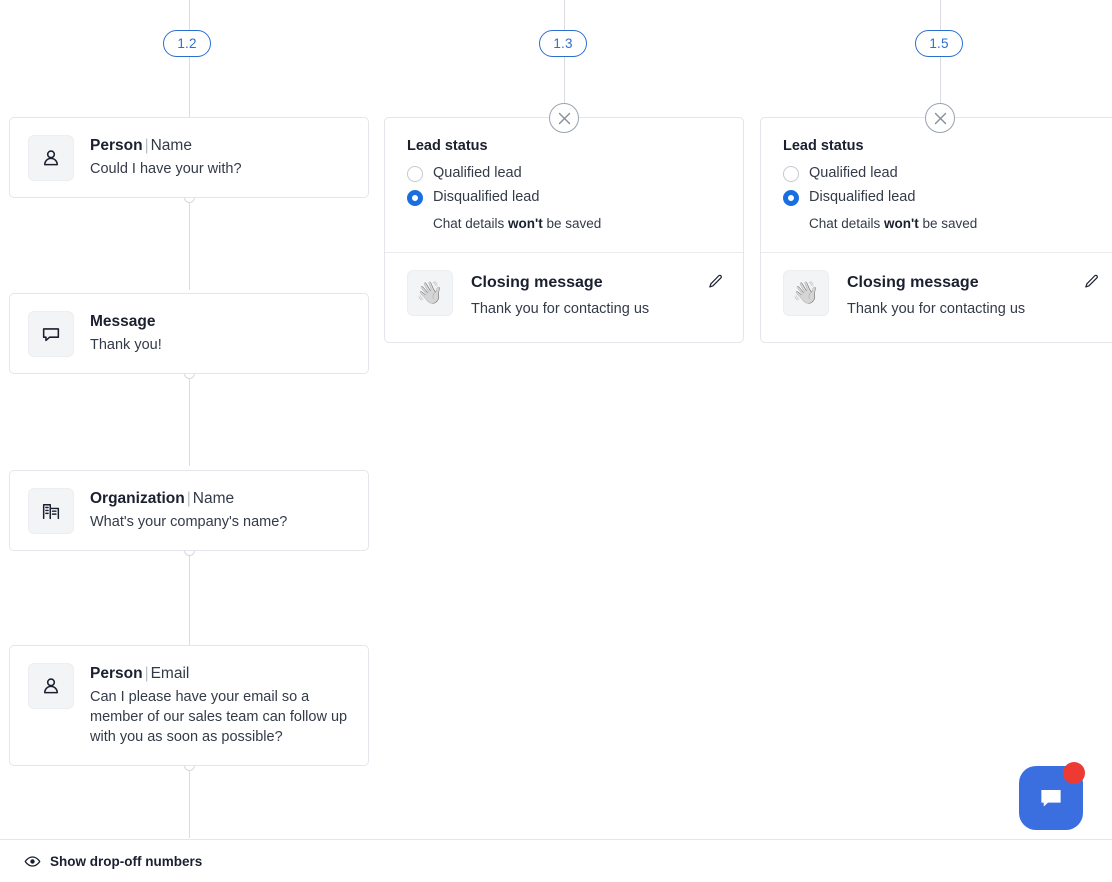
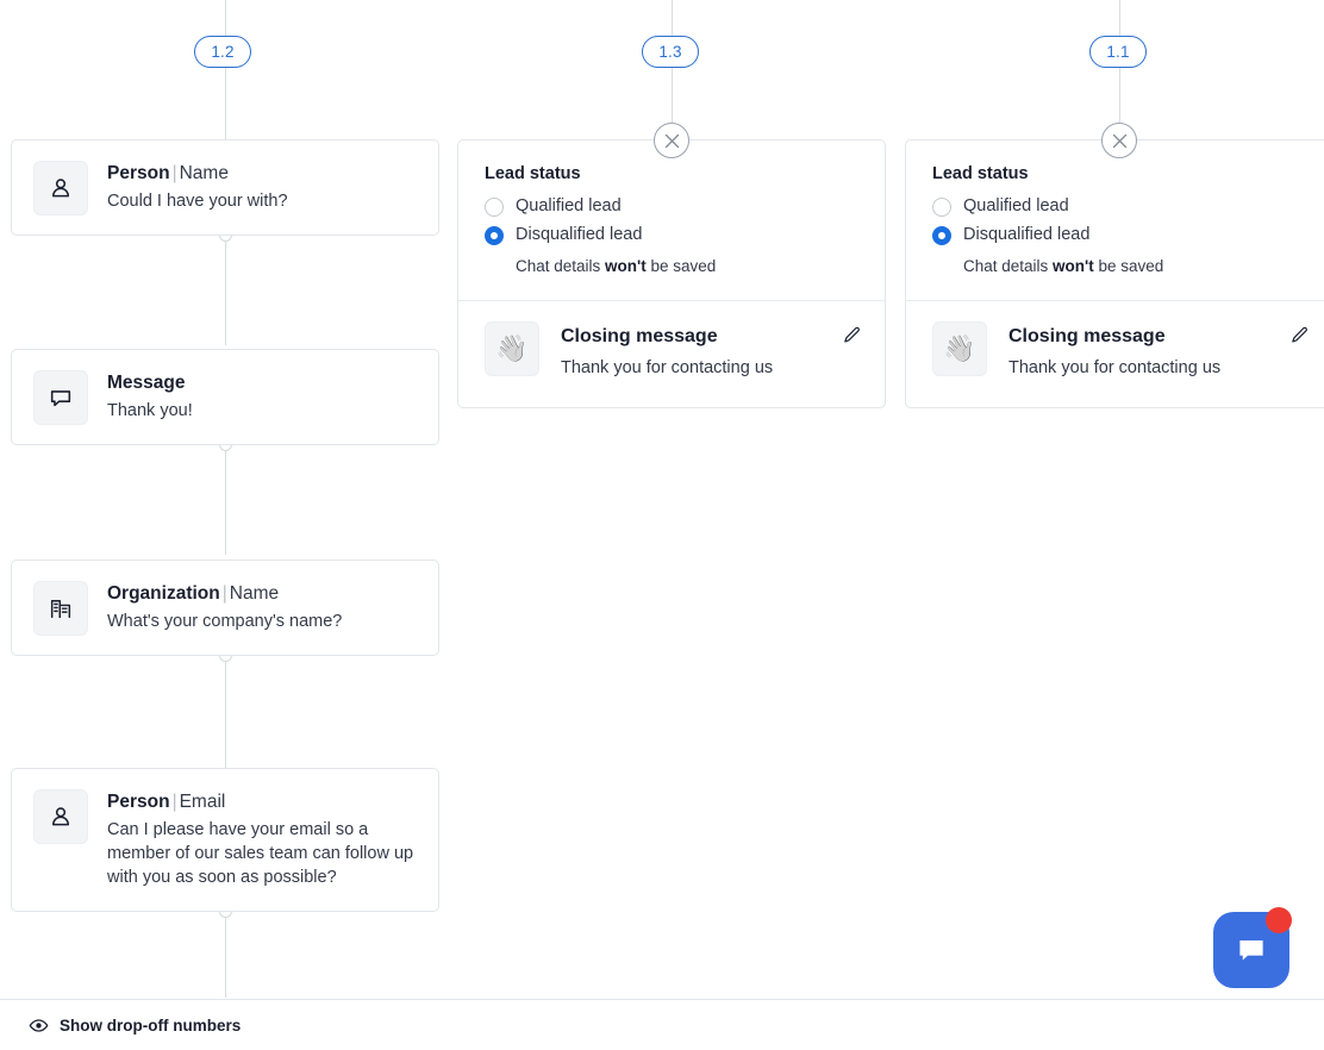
  1.2
  1.3
- 1.5
+ 1.1
  Person|Name
  Could I have your with?
  Message
  Thank you!
  Organization|Name
  What's your company's name?
  Person|Email
  Can I please have your email so a member of our sales team can follow up with you as soon as possible?
  Lead status
  Qualified lead
  Disqualified lead
  Chat details won't be saved
  👋
  Closing message
  Thank you for contacting us
  Lead status
  Qualified lead
  Disqualified lead
  Chat details won't be saved
  👋
  Closing message
  Thank you for contacting us
  Show drop-off numbers
